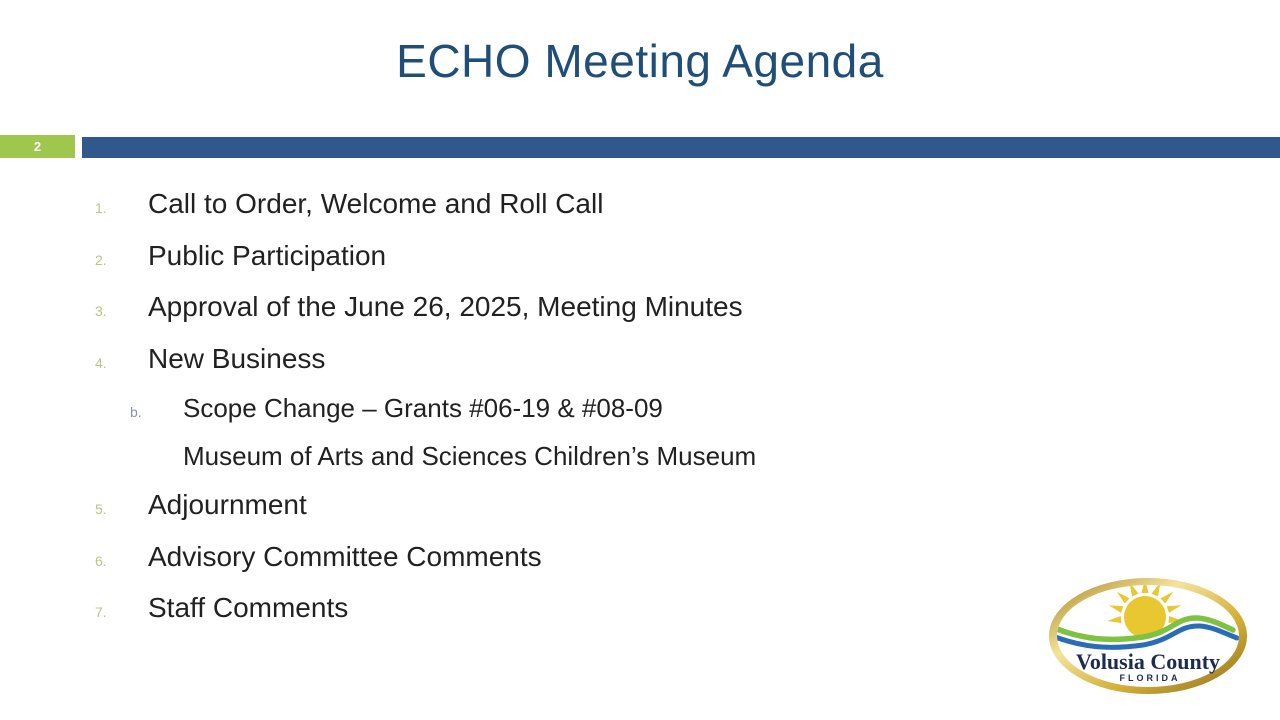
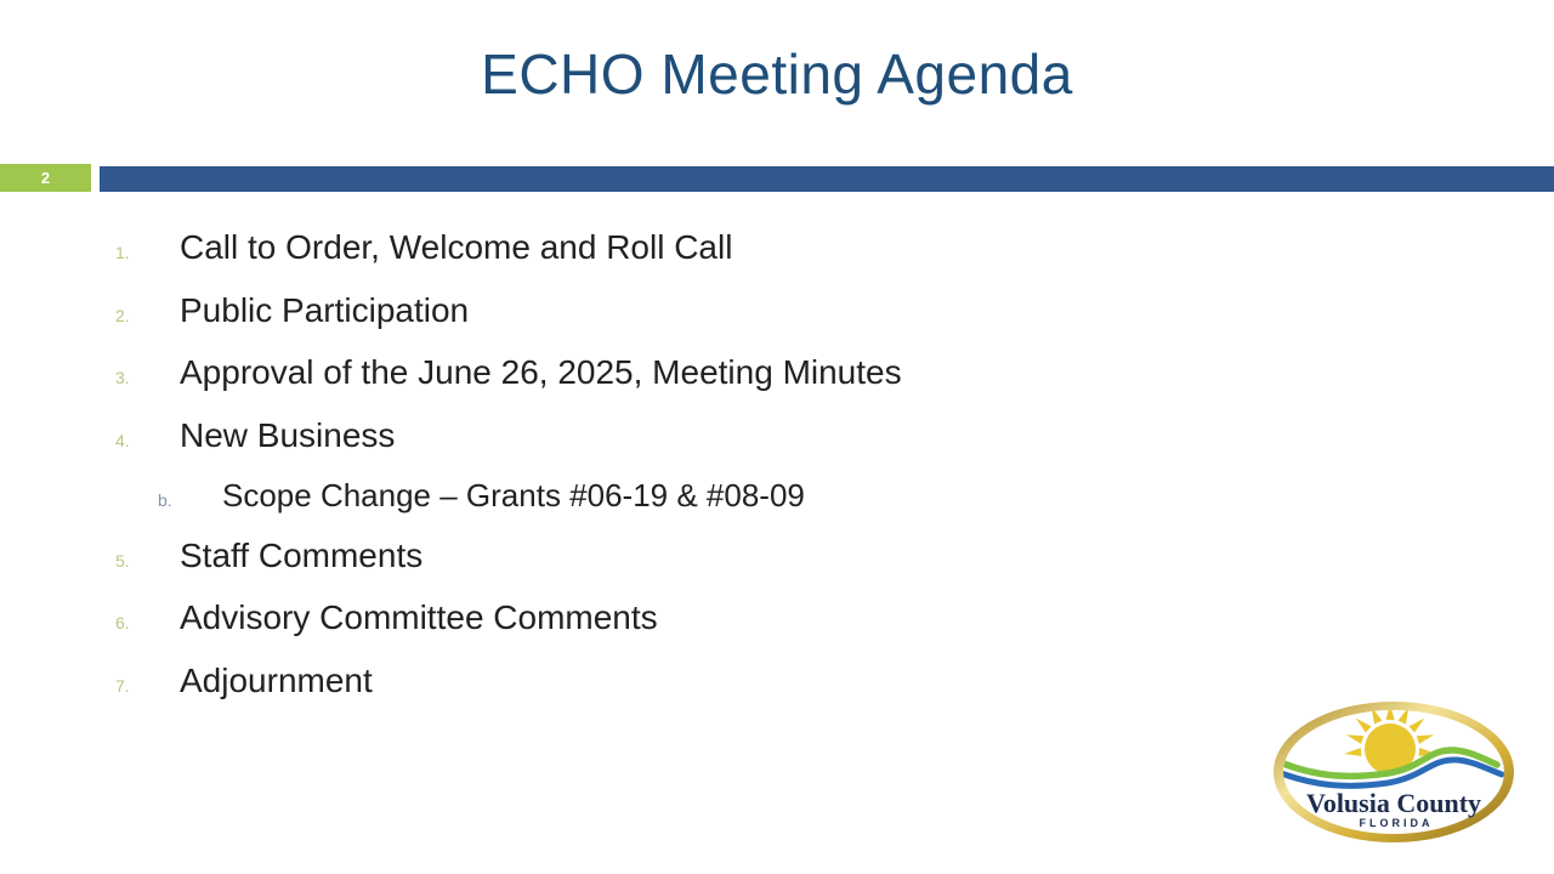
  ECHO Meeting Agenda
  2
  1. Call to Order, Welcome and Roll Call
  2. Public Participation
  3. Approval of the June 26, 2025, Meeting Minutes
  4. New Business
  b. Scope Change – Grants #06-19 & #08-09
- Museum of Arts and Sciences Children’s Museum
- 5. Adjournment
+ 5. Staff Comments
  6. Advisory Committee Comments
- 7. Staff Comments
+ 7. Adjournment
  Volusia County
  FLORIDA
